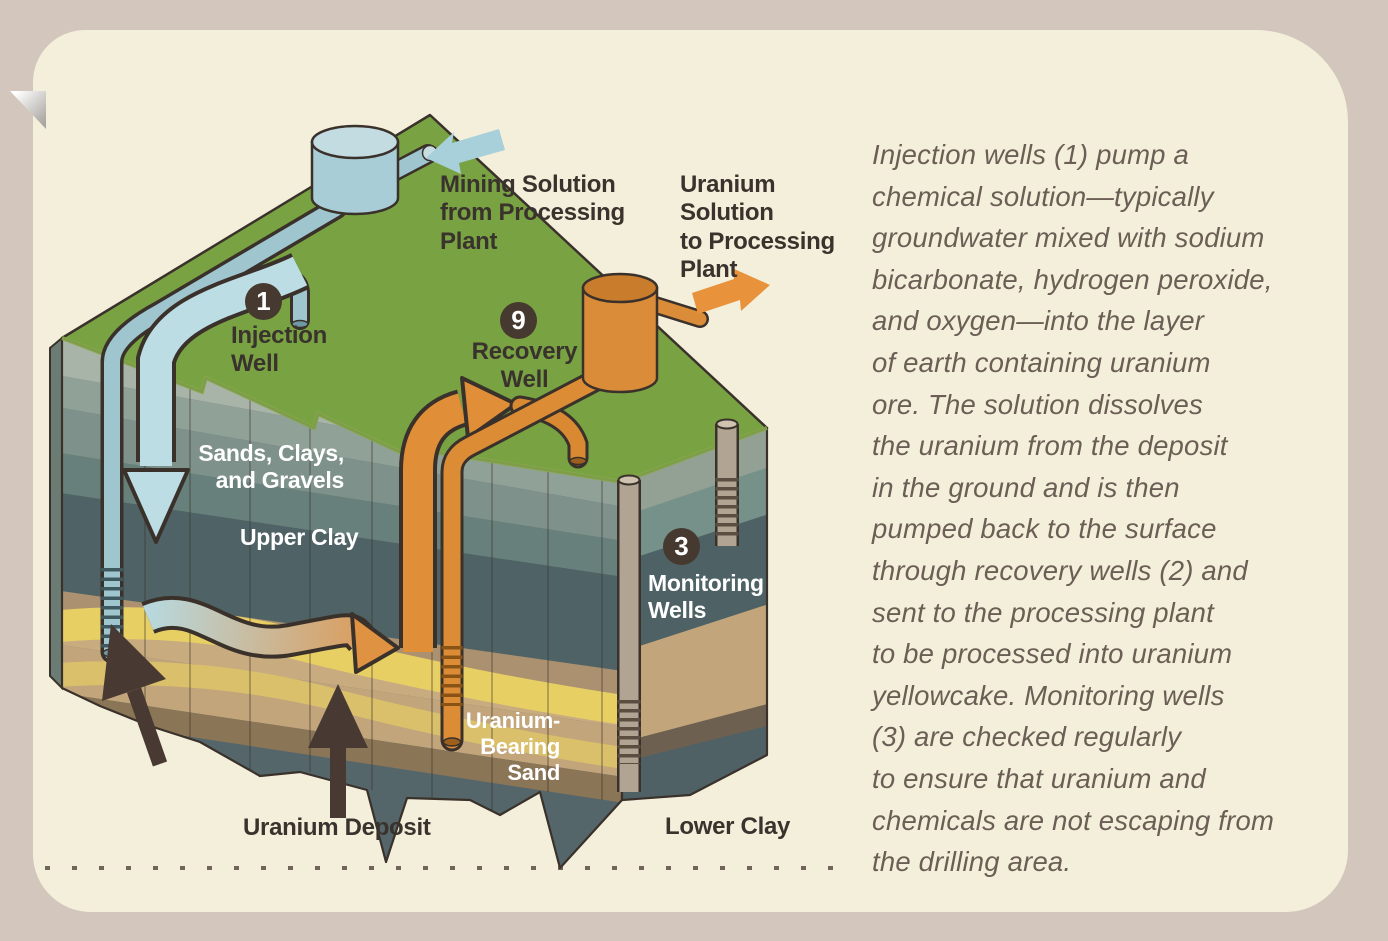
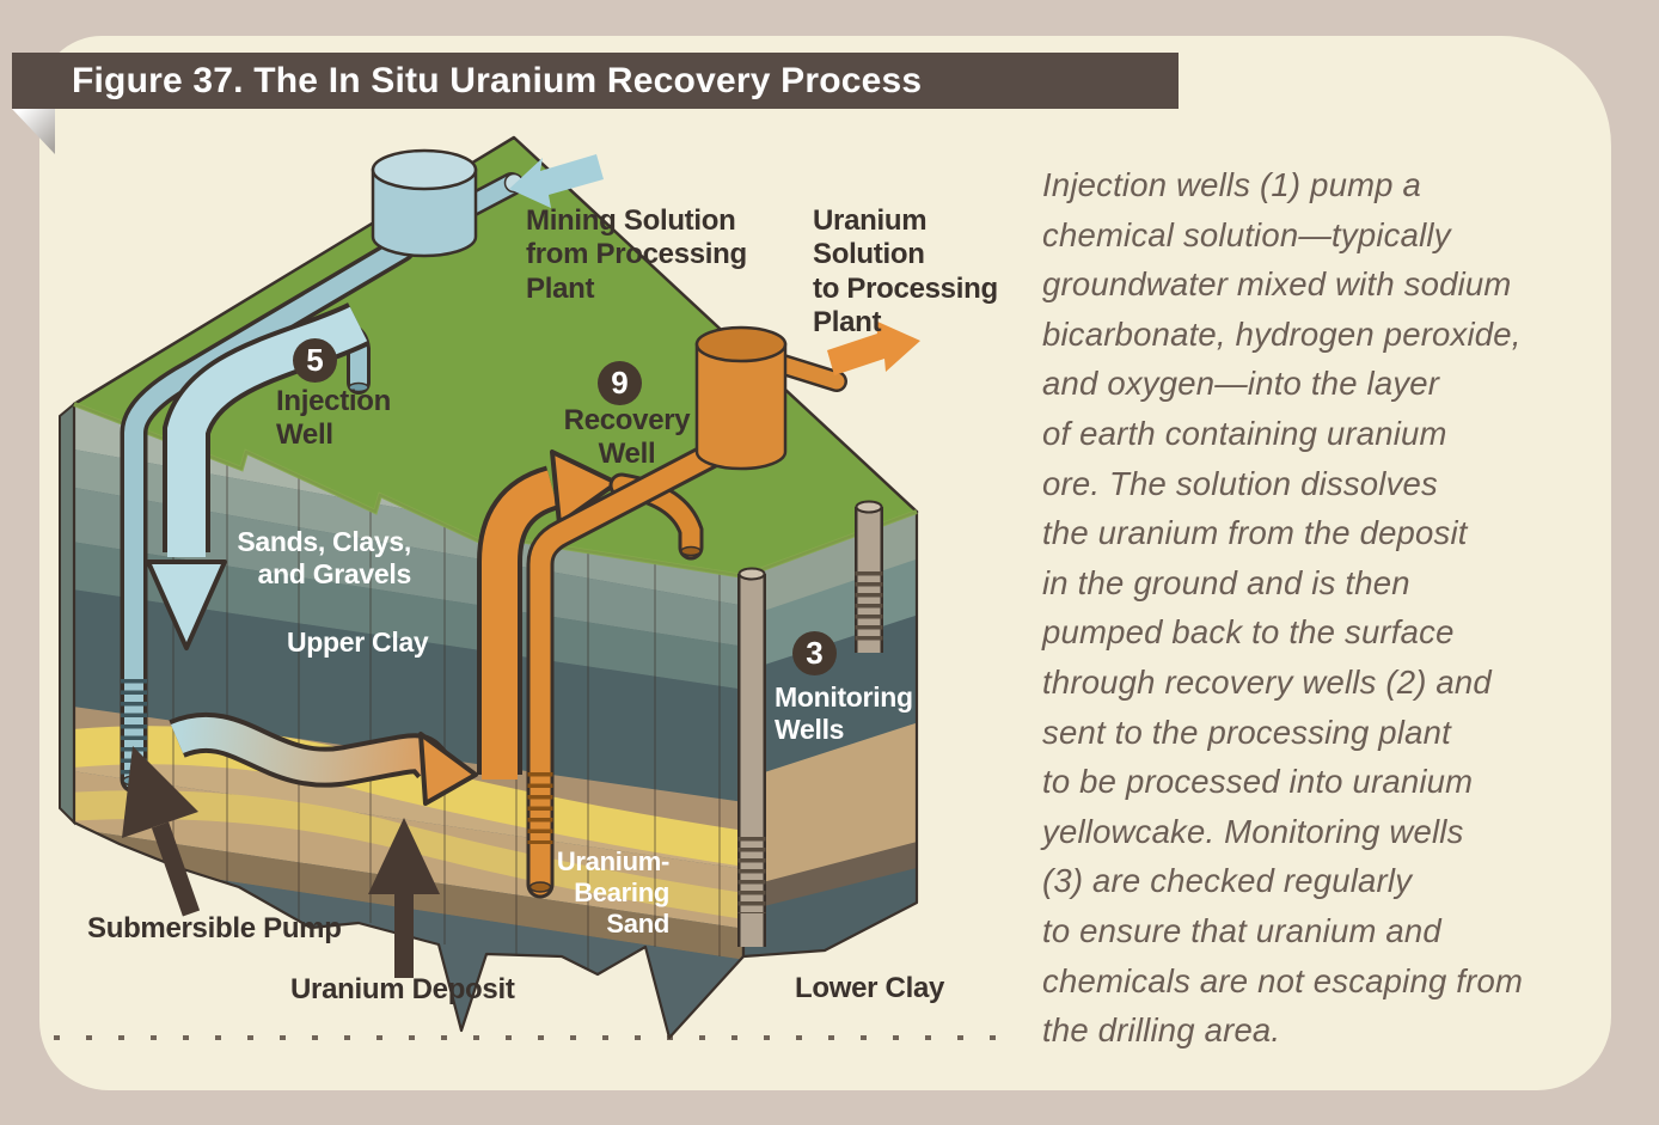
+ Figure 37. The In Situ Uranium Recovery Process
  Mining Solution
  from Processing
  Plant
  Uranium
  Solution
  to Processing
  Plant
- 1
+ 5
  Injection
  Well
  9
  Recovery
  Well
  3
  Monitoring
  Wells
  Sands, Clays,
  and Gravels
  Upper Clay
  Uranium-
  Bearing
  Sand
  Lower Clay
+ Submersible Pump
  Uranium Deposit
  Injection wells (1) pump a
  chemical solution—typically
  groundwater mixed with sodium
  bicarbonate, hydrogen peroxide,
  and oxygen—into the layer
  of earth containing uranium
  ore. The solution dissolves
  the uranium from the deposit
  in the ground and is then
  pumped back to the surface
  through recovery wells (2) and
  sent to the processing plant
  to be processed into uranium
  yellowcake. Monitoring wells
  (3) are checked regularly
  to ensure that uranium and
  chemicals are not escaping from
  the drilling area.
